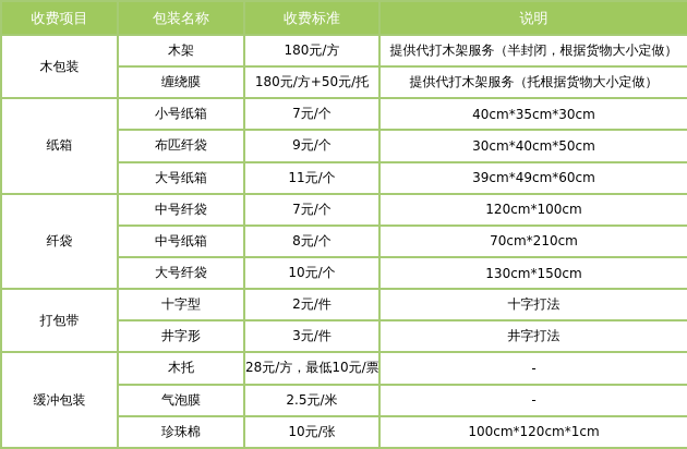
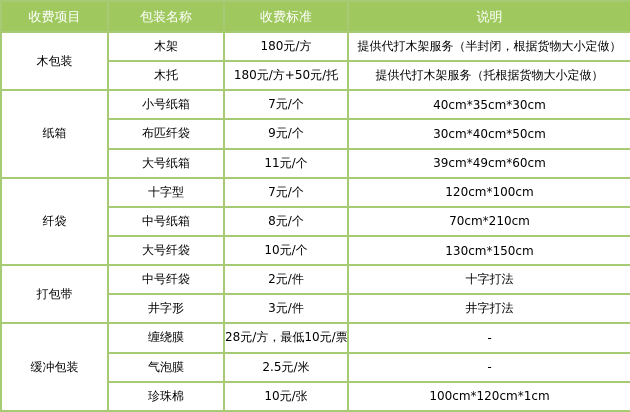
  收费项目	包装名称	收费标准	说明
  木包装	木架	180元/方	提供代打木架服务（半封闭，根据货物大小定做）
- 缠绕膜	180元/方+50元/托	提供代打木架服务（托根据货物大小定做）
+ 木托	180元/方+50元/托	提供代打木架服务（托根据货物大小定做）
  纸箱	小号纸箱	7元/个	40cm*35cm*30cm
  布匹纤袋	9元/个	30cm*40cm*50cm
  大号纸箱	11元/个	39cm*49cm*60cm
- 纤袋	中号纤袋	7元/个	120cm*100cm
+ 纤袋	十字型	7元/个	120cm*100cm
  中号纸箱	8元/个	70cm*210cm
  大号纤袋	10元/个	130cm*150cm
- 打包带	十字型	2元/件	十字打法
+ 打包带	中号纤袋	2元/件	十字打法
  井字形	3元/件	井字打法
- 缓冲包装	木托	28元/方，最低10元/票	-
+ 缓冲包装	缠绕膜	28元/方，最低10元/票	-
  气泡膜	2.5元/米	-
  珍珠棉	10元/张	100cm*120cm*1cm
